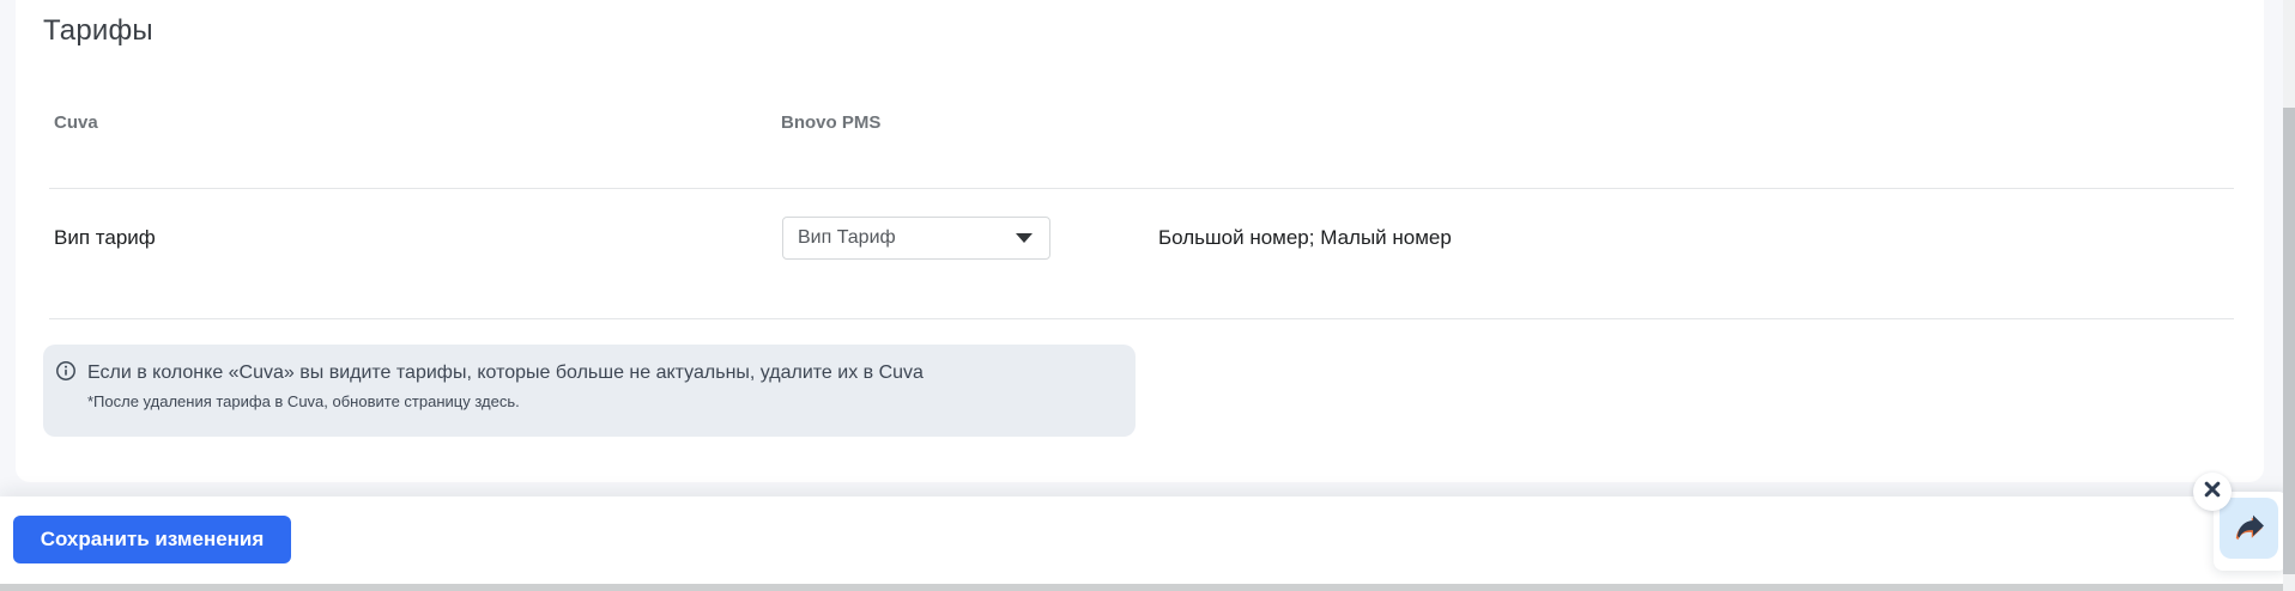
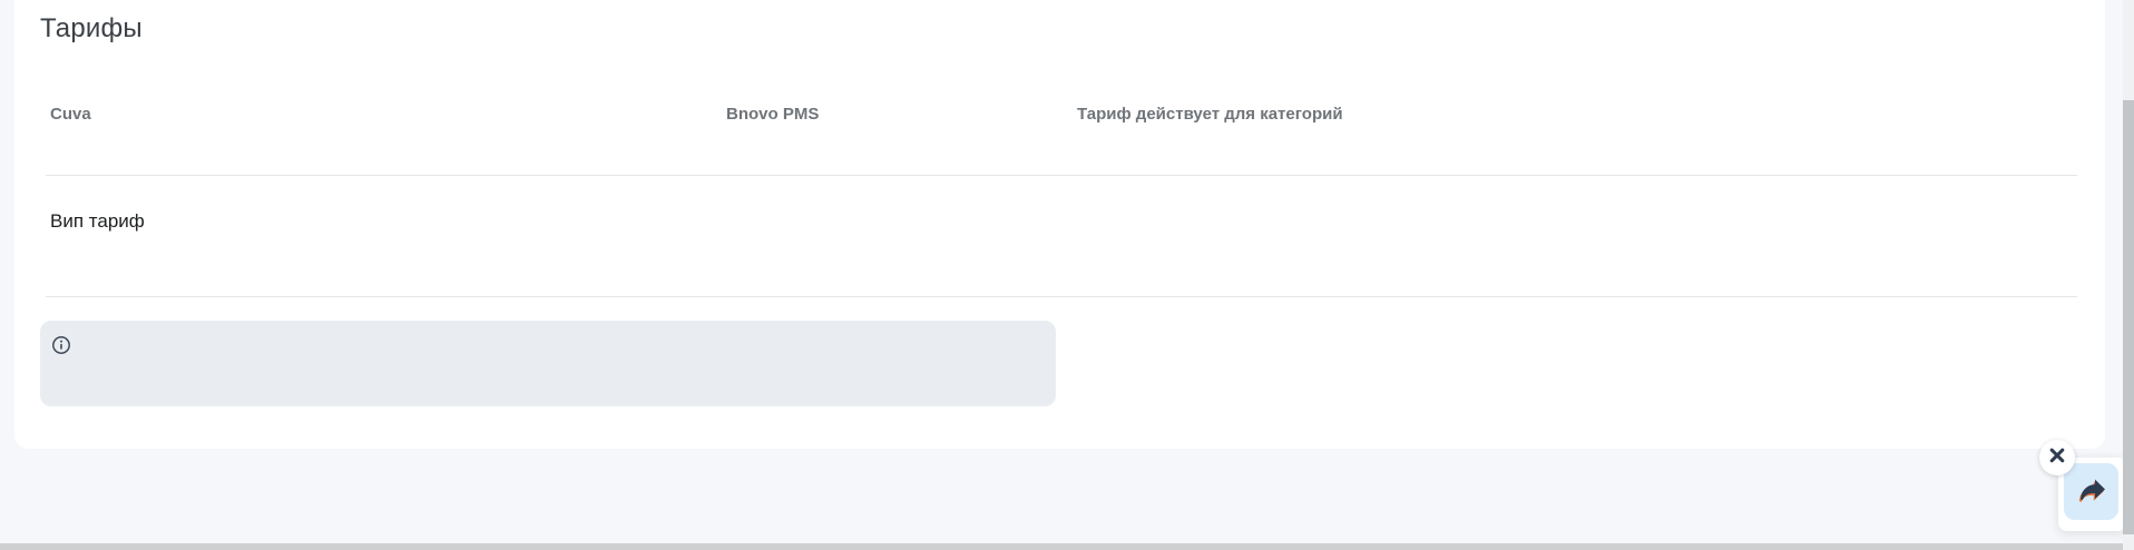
  Тарифы
  Cuva
  Bnovo PMS
+ Тариф действует для категорий
  Вип тариф
- Вип Тариф
- Большой номер; Малый номер
- Если в колонке «Cuva» вы видите тарифы, которые больше не актуальны, удалите их в Cuva
- *После удаления тарифа в Cuva, обновите страницу здесь.
- Сохранить изменения
